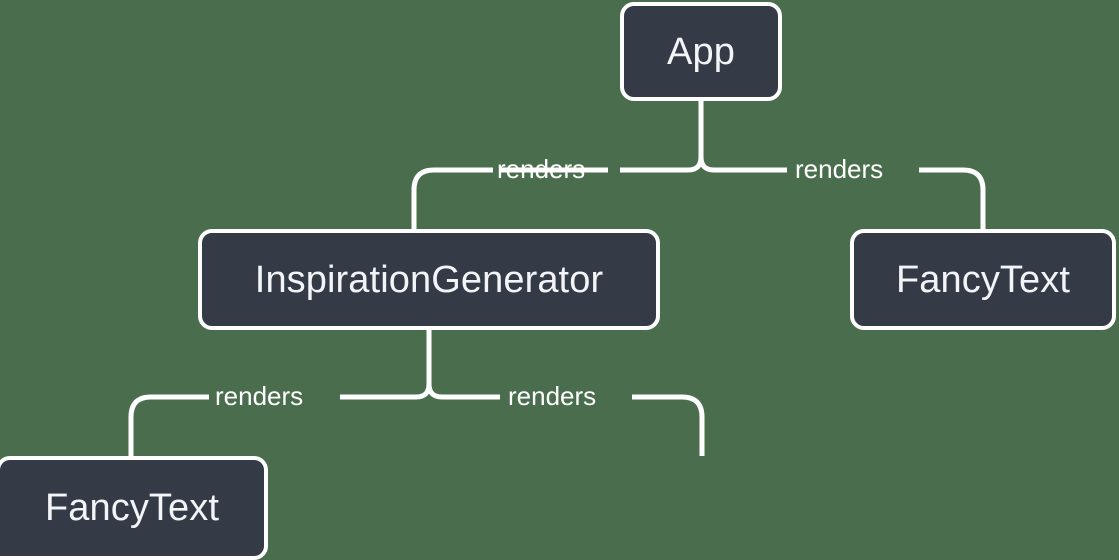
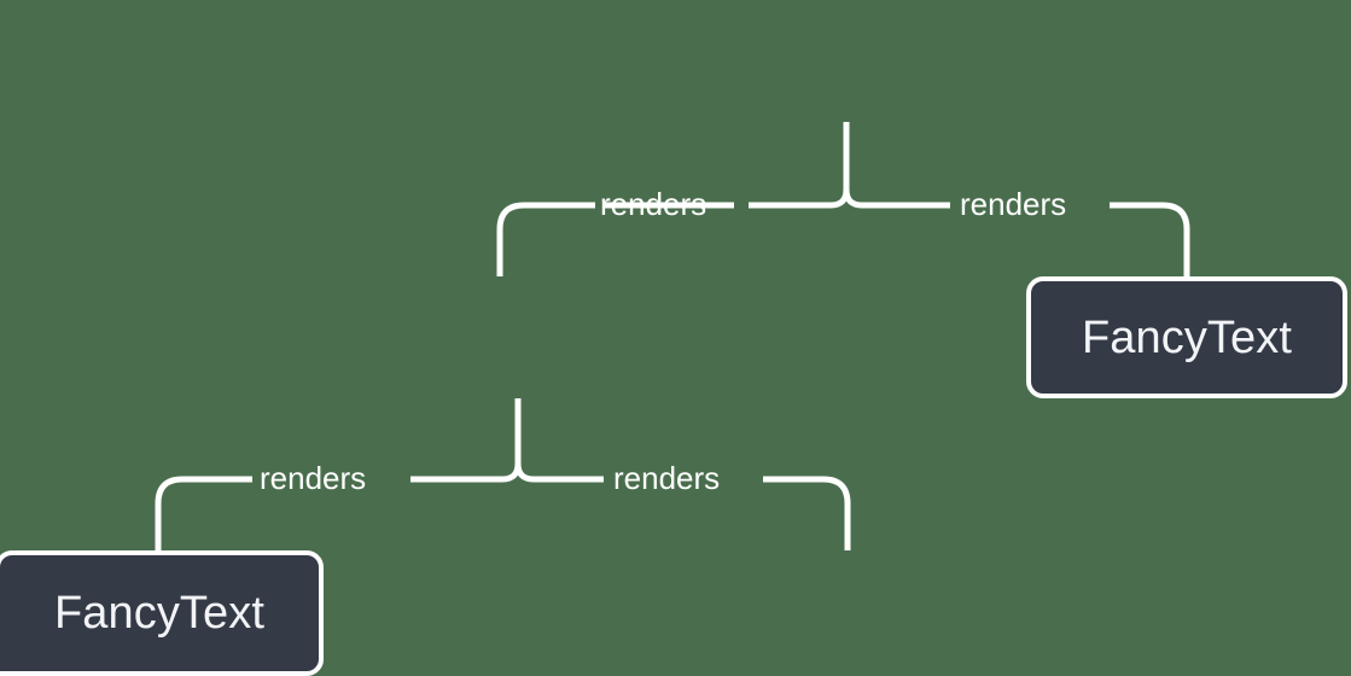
- App
- InspirationGenerator
  FancyText
  FancyText
  renders
  renders
  renders
  renders
